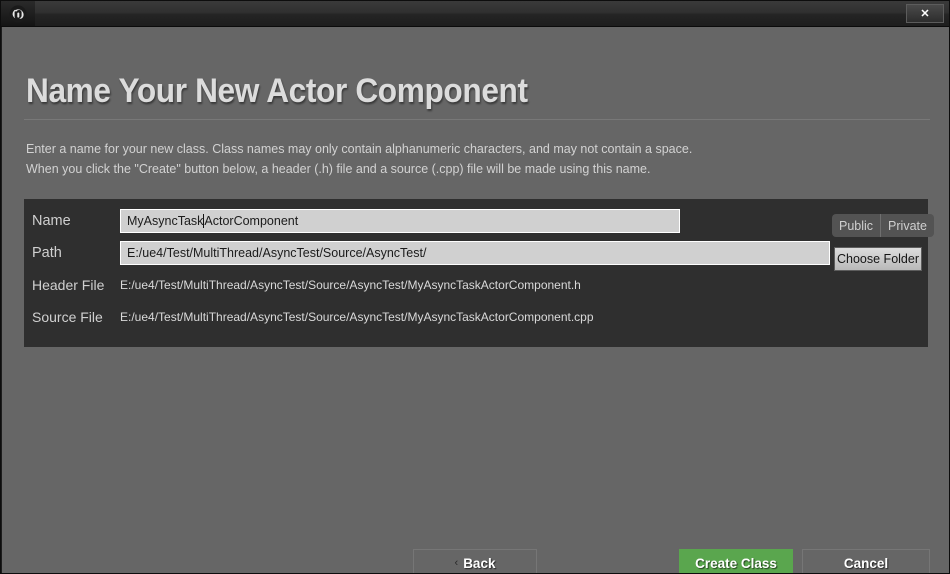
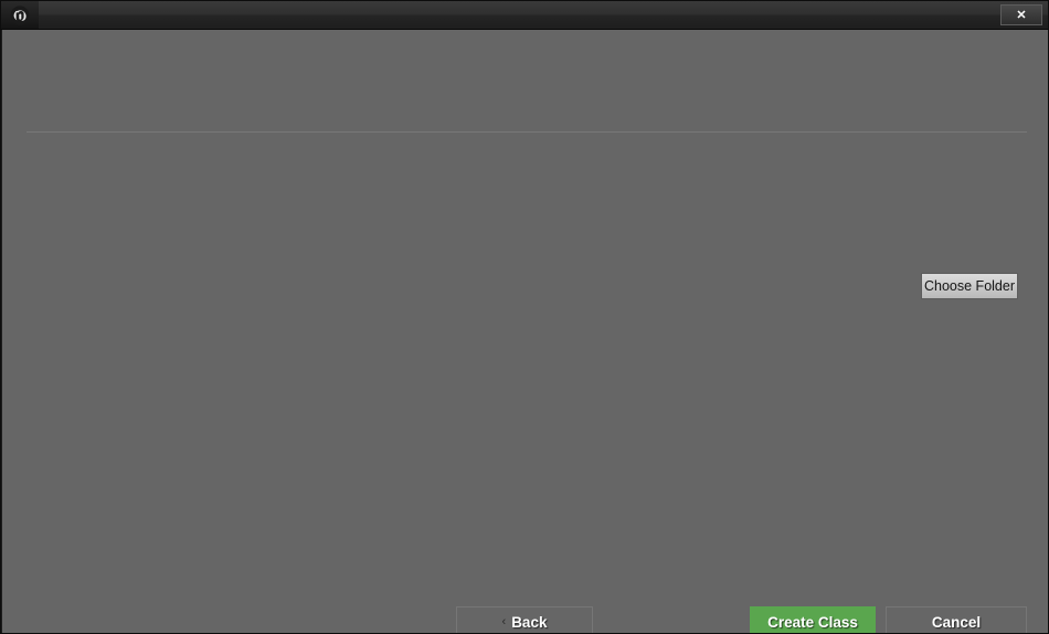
  ✕
- Name Your New Actor Component
- Enter a name for your new class. Class names may only contain alphanumeric characters, and may not contain a space.
- When you click the "Create" button below, a header (.h) file and a source (.cpp) file will be made using this name.
- Name
- MyAsyncTask
- ActorComponent
- Path
- E:/ue4/Test/MultiThread/AsyncTest/Source/AsyncTest/
- Header File
- E:/ue4/Test/MultiThread/AsyncTest/Source/AsyncTest/MyAsyncTaskActorComponent.h
- Source File
- E:/ue4/Test/MultiThread/AsyncTest/Source/AsyncTest/MyAsyncTaskActorComponent.cpp
- Public
- Private
  Choose Folder
  ‹
  Back
  Create Class
  Cancel
